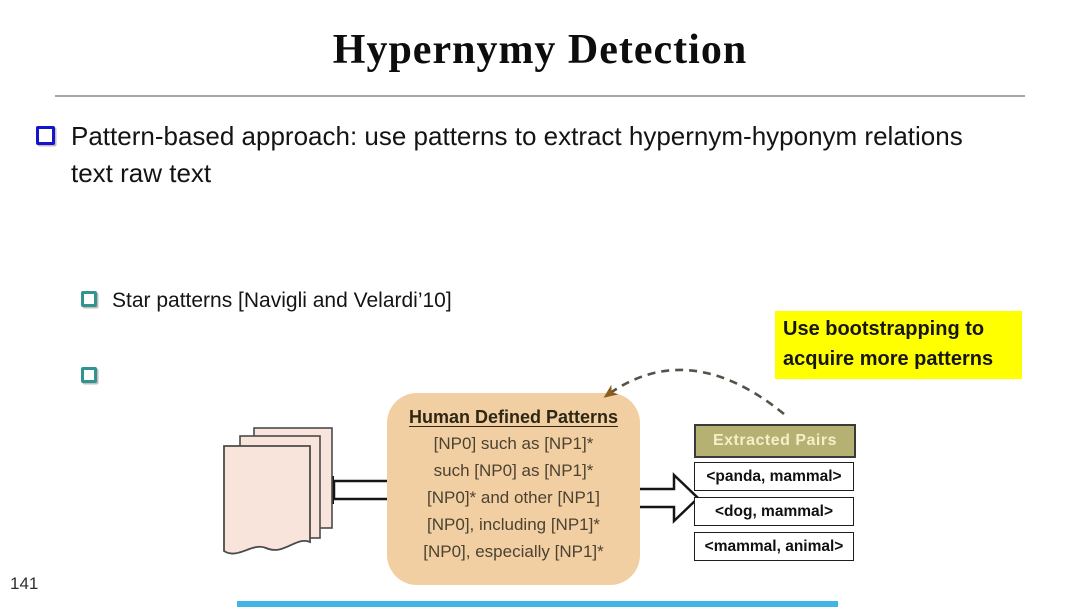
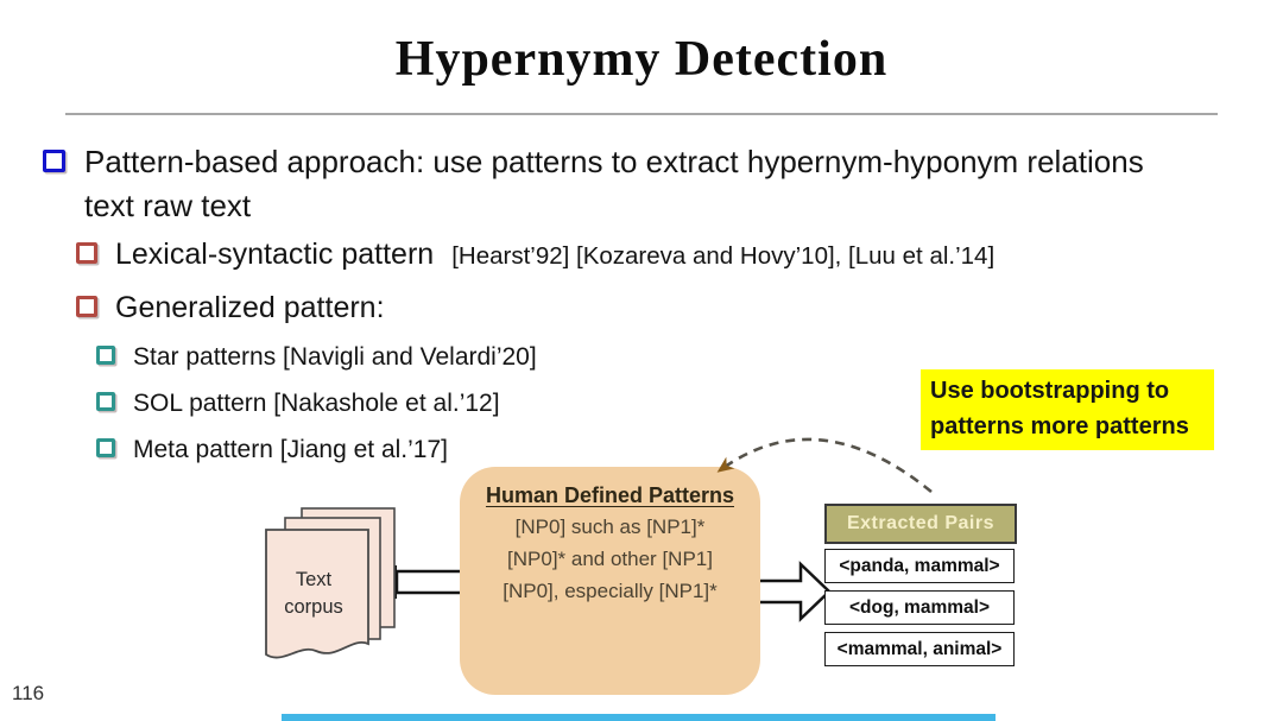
  Hypernymy Detection
  Pattern-based approach: use patterns to extract hypernym-hyponym relations text raw text
+ Lexical-syntactic pattern
+ [Hearst’92] [Kozareva and Hovy’10], [Luu et al.’14]
+ Generalized pattern:
- Star patterns [Navigli and Velardi’10]
+ Star patterns [Navigli and Velardi’20]
+ SOL pattern [Nakashole et al.’12]
+ Meta pattern [Jiang et al.’17]
- Use bootstrapping to acquire more patterns
+ Use bootstrapping to patterns more patterns
+ Text corpus
  Human Defined Patterns
  [NP0] such as [NP1]*
- such [NP0] as [NP1]*
  [NP0]* and other [NP1]
- [NP0], including [NP1]*
  [NP0], especially [NP1]*
  Extracted Pairs
  <panda, mammal>
  <dog, mammal>
  <mammal, animal>
- 141
+ 116
